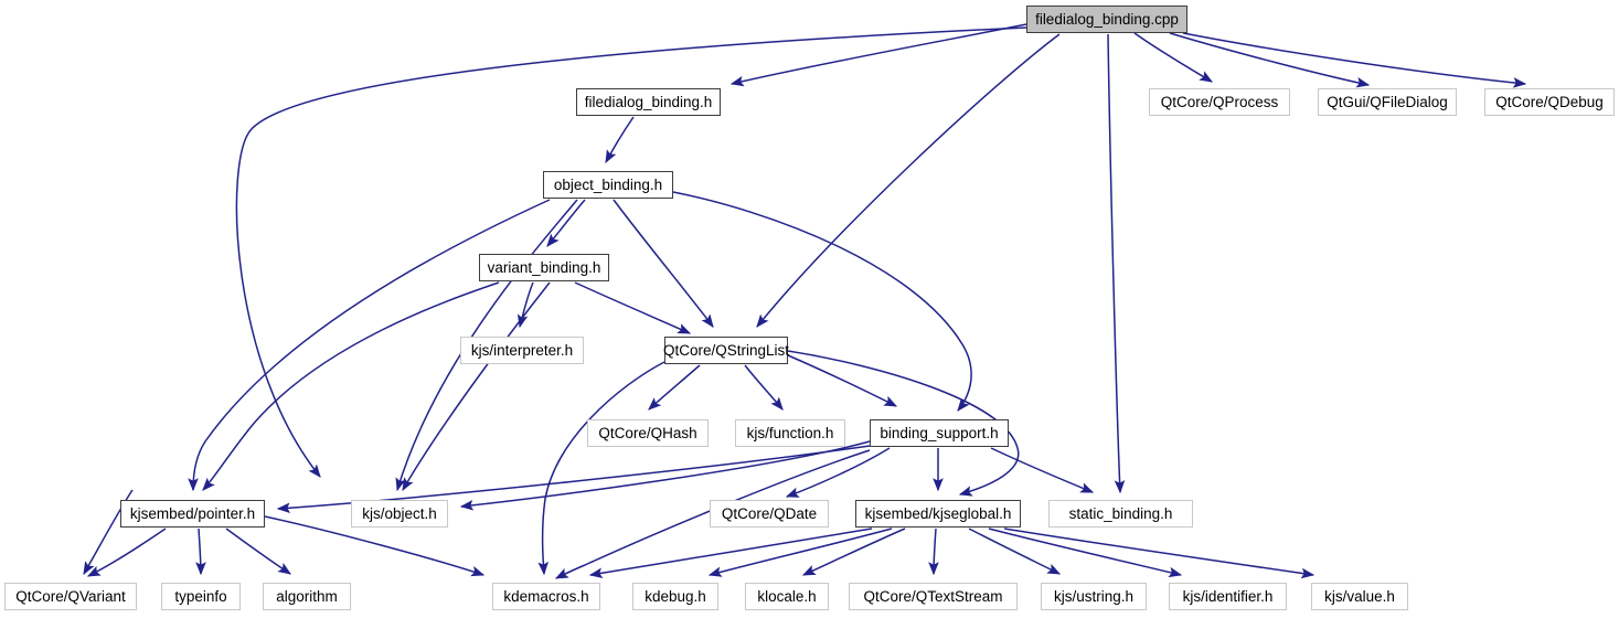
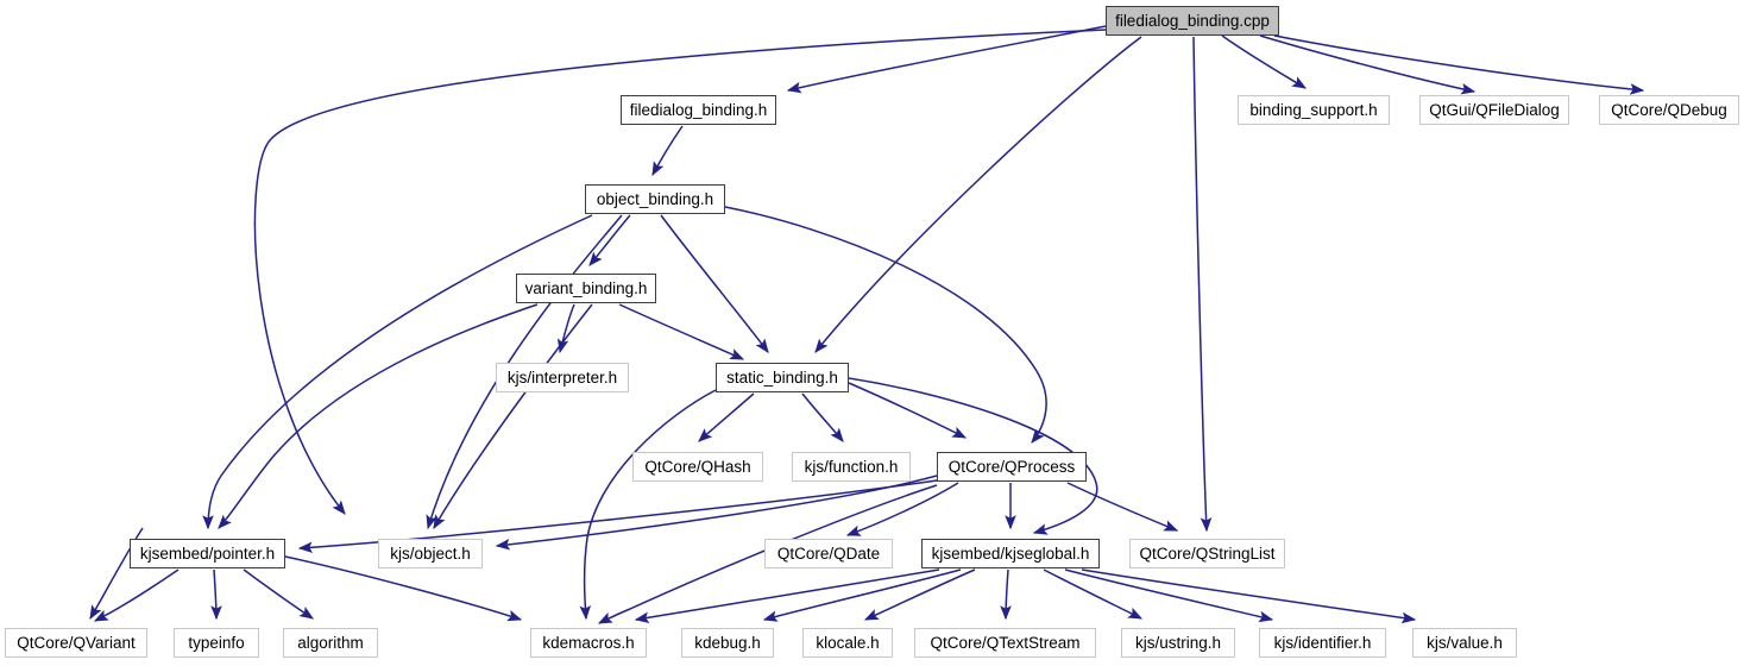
  filedialog_binding.cpp
- QtCore/QProcess
+ binding_support.h
  QtGui/QFileDialog
  QtCore/QDebug
  filedialog_binding.h
  object_binding.h
  variant_binding.h
  kjs/interpreter.h
- QtCore/QStringList
+ static_binding.h
  QtCore/QHash
  kjs/function.h
- binding_support.h
+ QtCore/QProcess
  kjsembed/pointer.h
  kjs/object.h
  QtCore/QDate
  kjsembed/kjseglobal.h
- static_binding.h
+ QtCore/QStringList
  QtCore/QVariant
  typeinfo
  algorithm
  kdemacros.h
  kdebug.h
  klocale.h
  QtCore/QTextStream
  kjs/ustring.h
  kjs/identifier.h
  kjs/value.h
